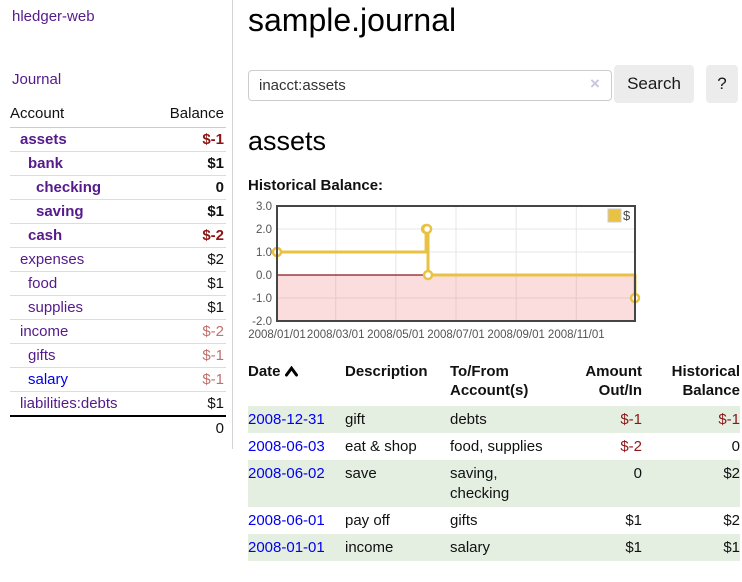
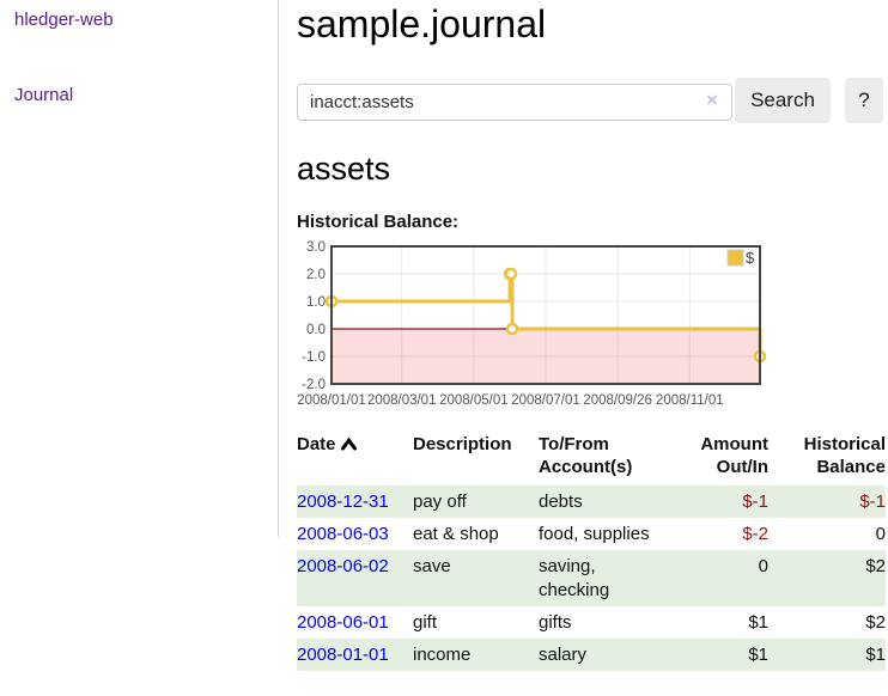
  hledger-web
  Journal
- Account	Balance
- assets	$-1
- bank	$1
- checking	0
- saving	$1
- cash	$-2
- expenses	$2
- food	$1
- supplies	$1
- income	$-2
- gifts	$-1
- salary	$-1
- liabilities:debts	$1
- 	0
  sample.journal
  inacct:assets
  ×
  Search
  ?
  assets
  Historical Balance:
  3.0
  2.0
  1.0
  0.0
  -1.0
  -2.0
  2008/01/01
  2008/03/01
  2008/05/01
  2008/07/01
- 2008/09/01
+ 2008/09/26
  2008/11/01
  $
  Date	Description	To/From Account(s)	Amount Out/In	Historical Balance
- 2008-12-31	gift	debts	$-1	$-1
+ 2008-12-31	pay off	debts	$-1	$-1
  2008-06-03	eat & shop	food, supplies	$-2	0
  2008-06-02	save	saving, checking	0	$2
- 2008-06-01	pay off	gifts	$1	$2
+ 2008-06-01	gift	gifts	$1	$2
  2008-01-01	income	salary	$1	$1
